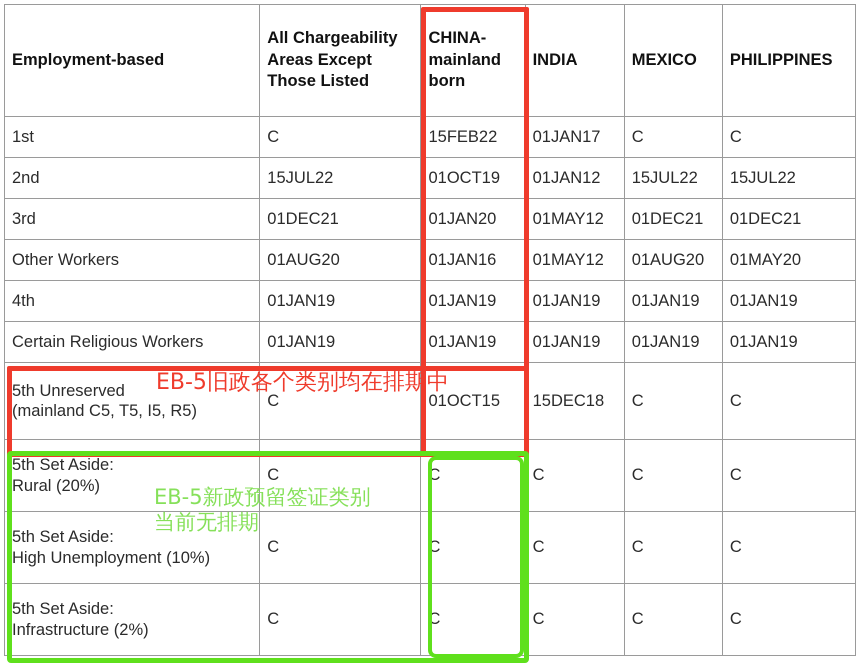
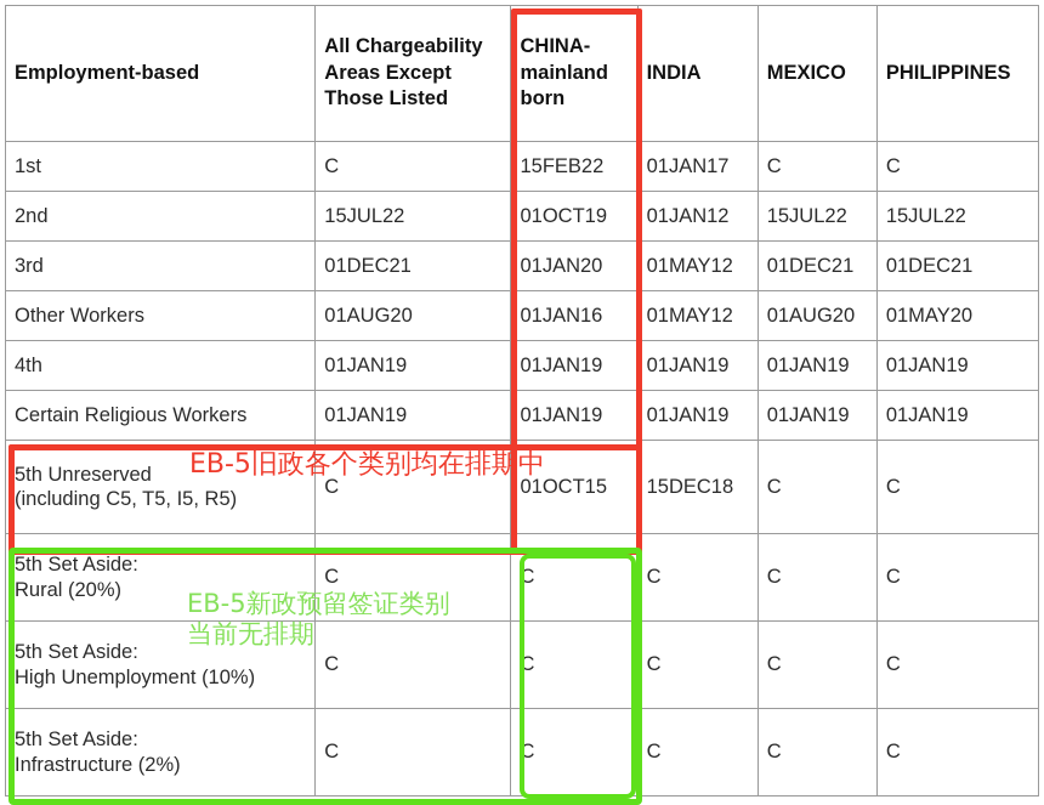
  Employment-based	All Chargeability Areas Except Those Listed	CHINA- mainland born	INDIA	MEXICO	PHILIPPINES
  1st	C	15FEB22	01JAN17	C	C
  2nd	15JUL22	01OCT19	01JAN12	15JUL22	15JUL22
  3rd	01DEC21	01JAN20	01MAY12	01DEC21	01DEC21
  Other Workers	01AUG20	01JAN16	01MAY12	01AUG20	01MAY20
  4th	01JAN19	01JAN19	01JAN19	01JAN19	01JAN19
  Certain Religious Workers	01JAN19	01JAN19	01JAN19	01JAN19	01JAN19
- 5th Unreserved (mainland C5, T5, I5, R5)	C	01OCT15	15DEC18	C	C
+ 5th Unreserved (including C5, T5, I5, R5)	C	01OCT15	15DEC18	C	C
  5th Set Aside: Rural (20%)	C	C	C	C	C
  5th Set Aside: High Unemployment (10%)	C	C	C	C	C
  5th Set Aside: Infrastructure (2%)	C	C	C	C	C
  EB-5旧政各个类别均在排期中
  EB-5新政预留签证类别
  当前无排期
